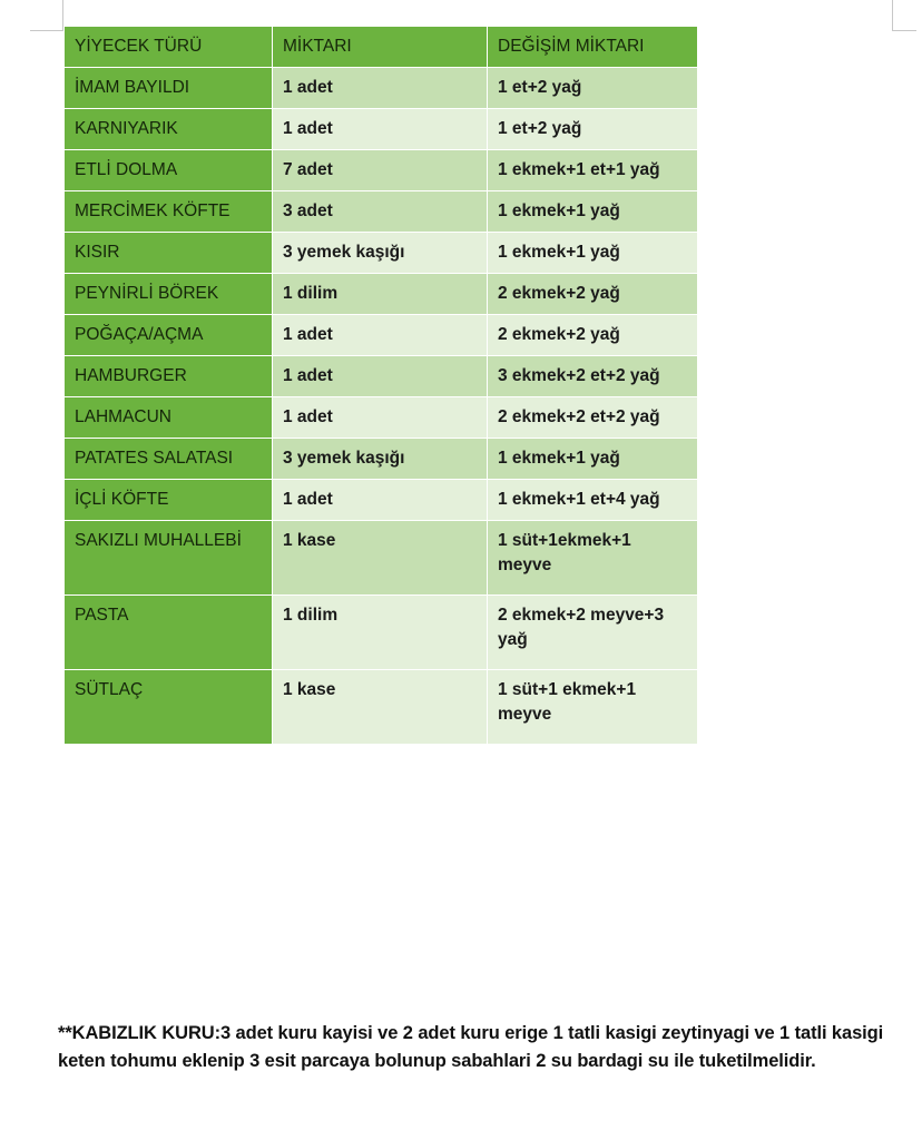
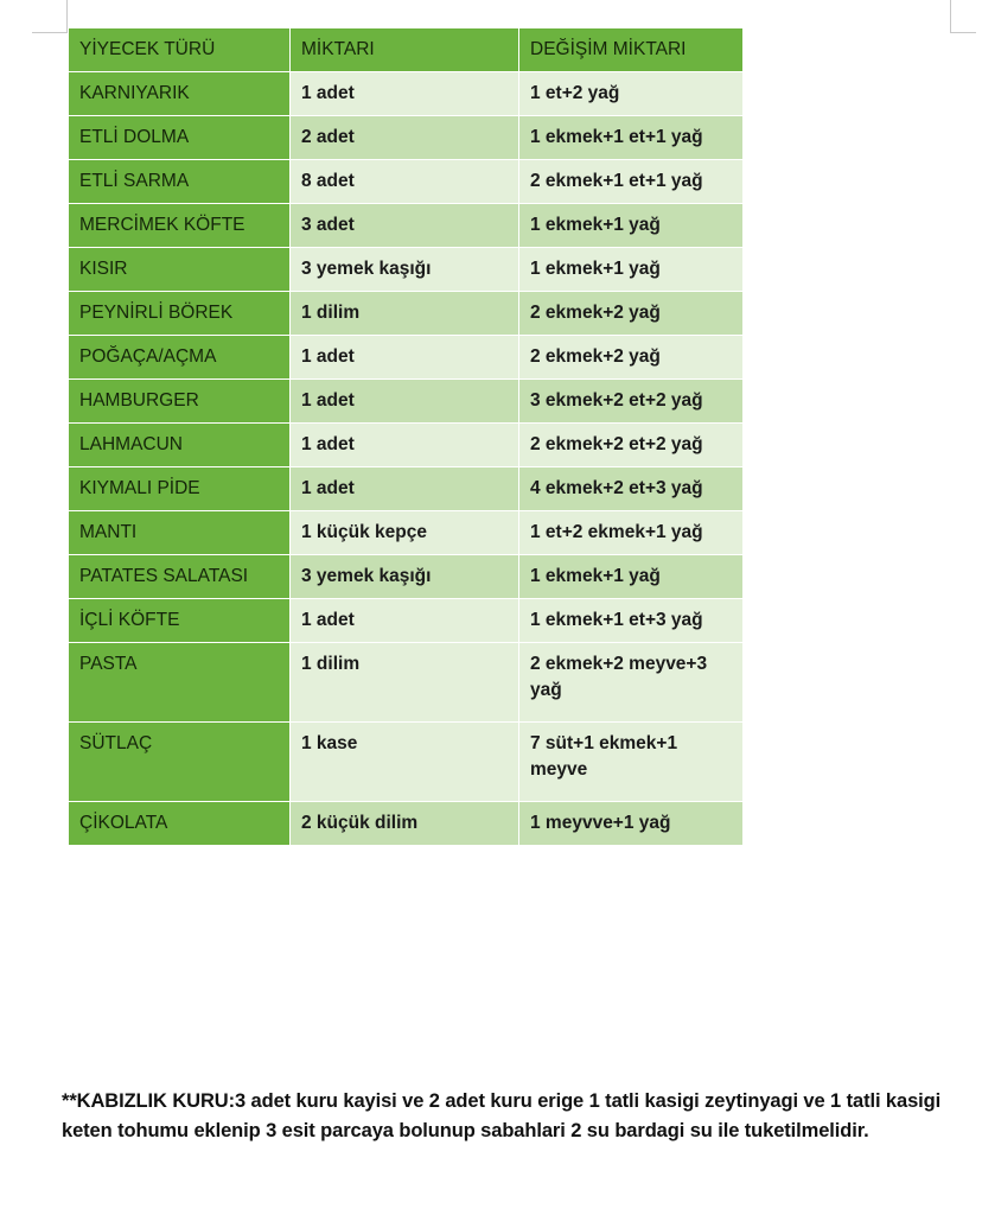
  YİYECEK TÜRÜ	MİKTARI	DEĞİŞİM MİKTARI
- İMAM BAYILDI	1 adet	1 et+2 yağ
  KARNIYARIK	1 adet	1 et+2 yağ
- ETLİ DOLMA	7 adet	1 ekmek+1 et+1 yağ
+ ETLİ DOLMA	2 adet	1 ekmek+1 et+1 yağ
+ ETLİ SARMA	8 adet	2 ekmek+1 et+1 yağ
  MERCİMEK KÖFTE	3 adet	1 ekmek+1 yağ
  KISIR	3 yemek kaşığı	1 ekmek+1 yağ
  PEYNİRLİ BÖREK	1 dilim	2 ekmek+2 yağ
  POĞAÇA/AÇMA	1 adet	2 ekmek+2 yağ
  HAMBURGER	1 adet	3 ekmek+2 et+2 yağ
  LAHMACUN	1 adet	2 ekmek+2 et+2 yağ
+ KIYMALI PİDE	1 adet	4 ekmek+2 et+3 yağ
+ MANTI	1 küçük kepçe	1 et+2 ekmek+1 yağ
  PATATES SALATASI	3 yemek kaşığı	1 ekmek+1 yağ
- İÇLİ KÖFTE	1 adet	1 ekmek+1 et+4 yağ
+ İÇLİ KÖFTE	1 adet	1 ekmek+1 et+3 yağ
- SAKIZLI MUHALLEBİ	1 kase	1 süt+1ekmek+1 meyve
  PASTA	1 dilim	2 ekmek+2 meyve+3 yağ
- SÜTLAÇ	1 kase	1 süt+1 ekmek+1 meyve
+ SÜTLAÇ	1 kase	7 süt+1 ekmek+1 meyve
+ ÇİKOLATA	2 küçük dilim	1 meyvve+1 yağ
  **KABIZLIK KURU:3 adet kuru kayisi ve 2 adet kuru erige 1 tatli kasigi zeytinyagi ve 1 tatli kasigi keten tohumu eklenip 3 esit parcaya bolunup sabahlari 2 su bardagi su ile tuketilmelidir.
